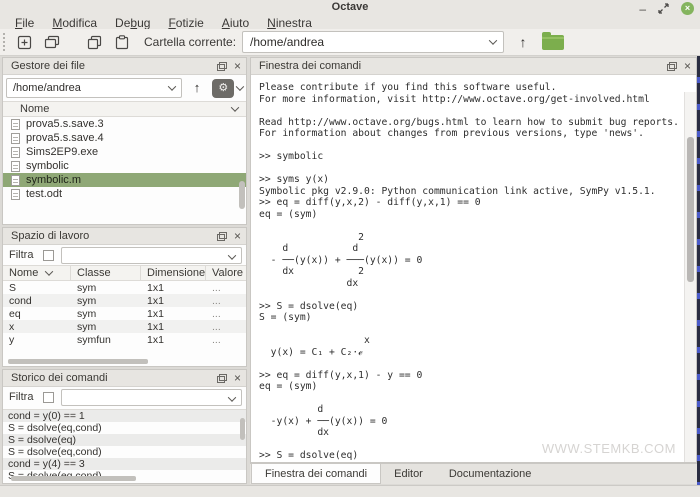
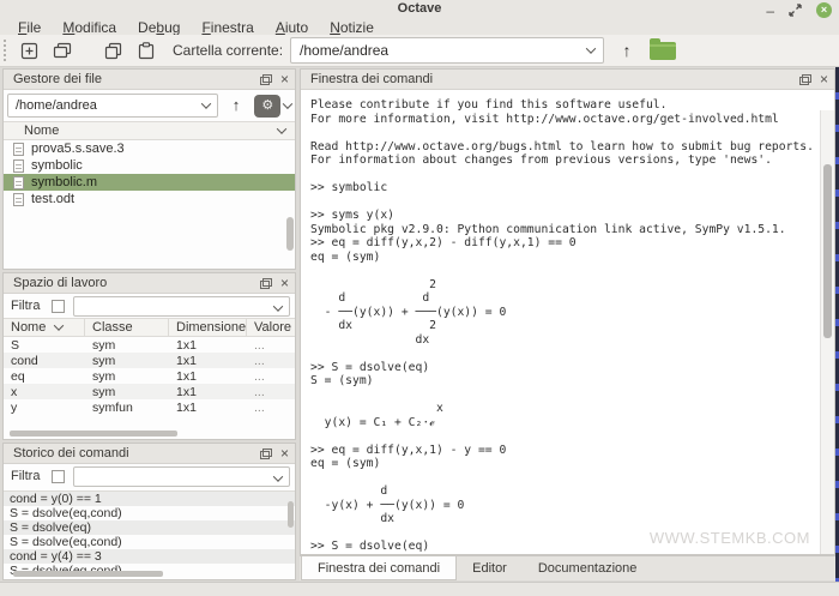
  Octave
  –
  ×
  File
  Modifica
  Debug
- Fotizie
+ Finestra
  Aiuto
- Ninestra
+ Notizie
  Cartella corrente:
  /home/andrea
  ↑
  Gestore dei file
  ×
  /home/andrea
  ↑
  ⚙
  Nome
  prova5.s.save.3
- prova5.s.save.4
- Sims2EP9.exe
  symbolic
  symbolic.m
  test.odt
  Spazio di lavoro
  ×
  Filtra
  Nome
  Classe
  Dimensione
  Valore
  S
  sym
  1x1
  ...
  cond
  sym
  1x1
  ...
  eq
  sym
  1x1
  ...
  x
  sym
  1x1
  ...
  y
  symfun
  1x1
  ...
  Storico dei comandi
  ×
  Filtra
  cond = y(0) == 1
  S = dsolve(eq,cond)
  S = dsolve(eq)
  S = dsolve(eq,cond)
  cond = y(4) == 3
  Finestra dei comandi
  ×
  Please contribute if you find this software useful.
  For more information, visit http://www.octave.org/get-involved.html
  Read http://www.octave.org/bugs.html to learn how to submit bug reports.
  For information about changes from previous versions, type 'news'.
  >> symbolic
  >> syms y(x)
  Symbolic pkg v2.9.0: Python communication link active, SymPy v1.5.1.
  >> eq = diff(y,x,2) - diff(y,x,1) == 0
  eq = (sym)
  2
  d d
  - ──(y(x)) + ───(y(x)) = 0
  dx 2
  dx
  >> S = dsolve(eq)
  S = (sym)
  x
  y(x) = C₁ + C₂⋅ℯ
  >> eq = diff(y,x,1) - y == 0
  eq = (sym)
  d
  -y(x) + ──(y(x)) = 0
  dx
  >> S = dsolve(eq)
  WWW.STEMKB.COM
  Finestra dei comandi
  Editor
  Documentazione
